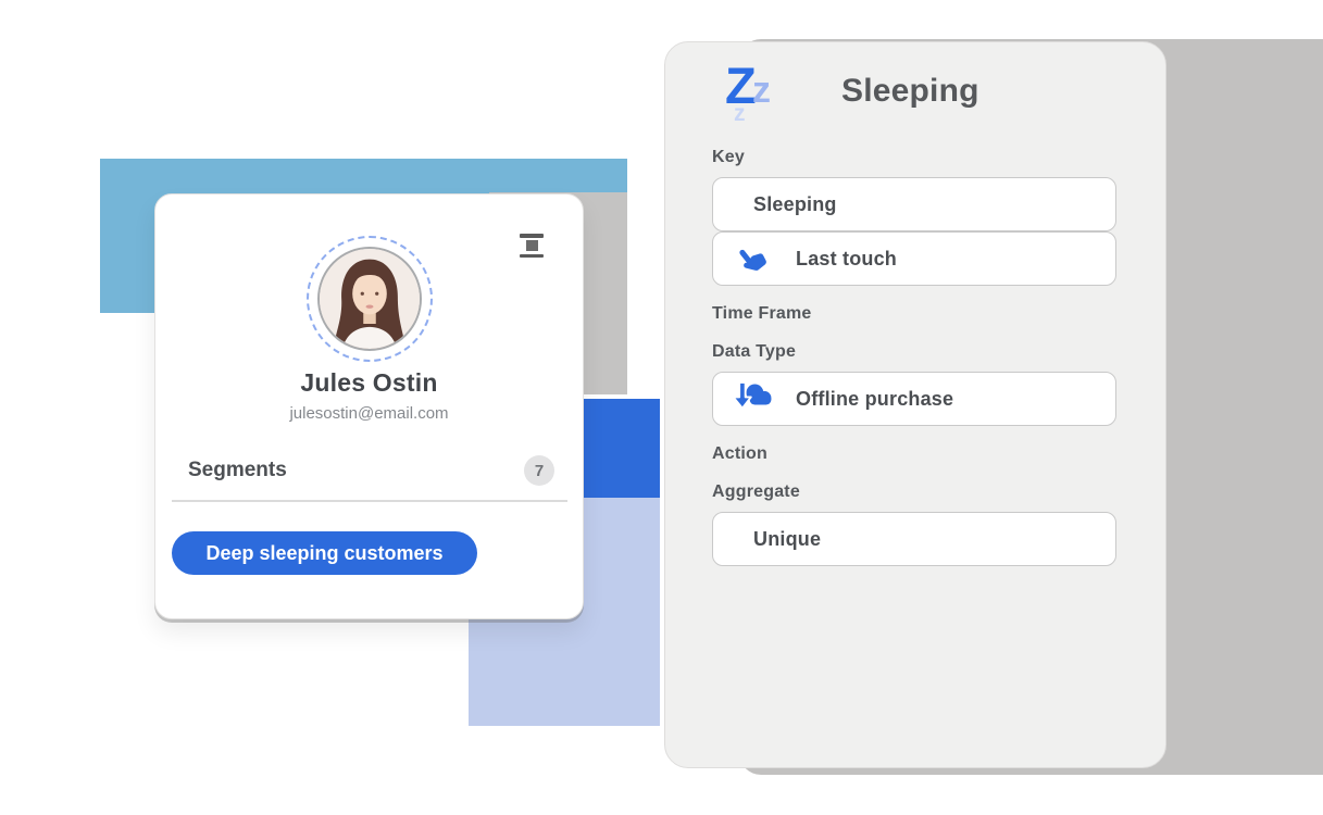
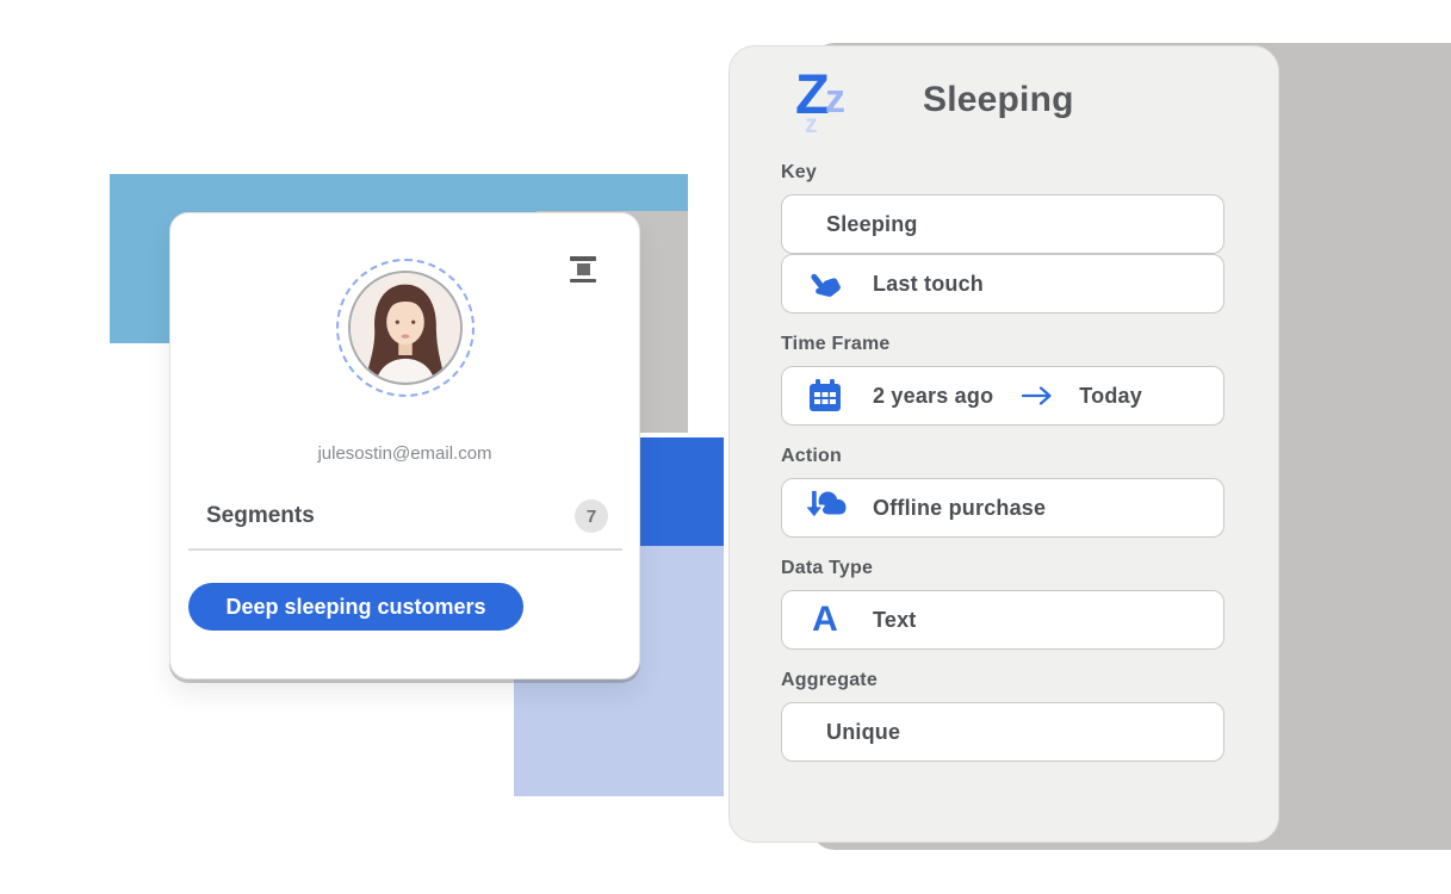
- Jules Ostin
  julesostin@email.com
  Segments
  7
  Deep sleeping customers
  Z
  z
  z
  Sleeping
  Key
  Sleeping
  Last touch
  Time Frame
+ 2 years ago
+ Today
- Data Type
+ Action
  Offline purchase
- Action
+ Data Type
+ A
+ Text
  Aggregate
  Unique
